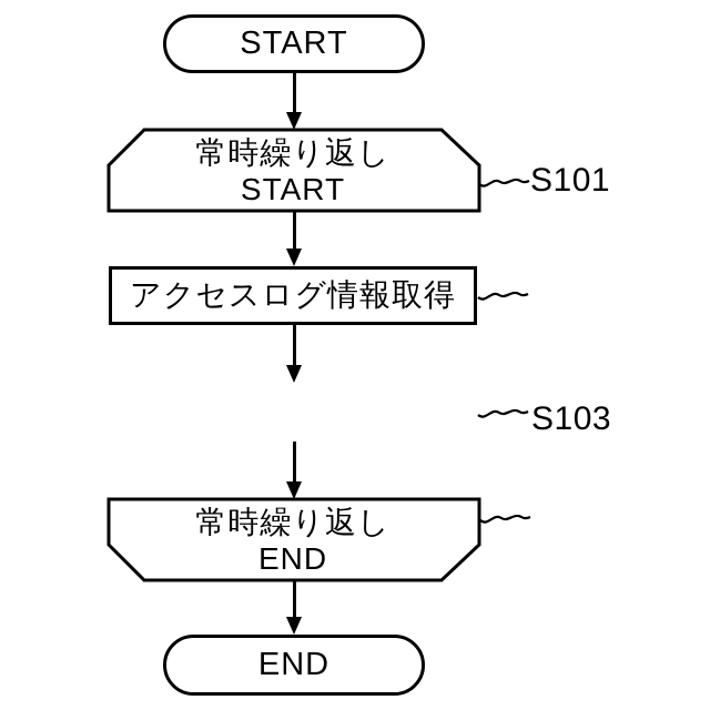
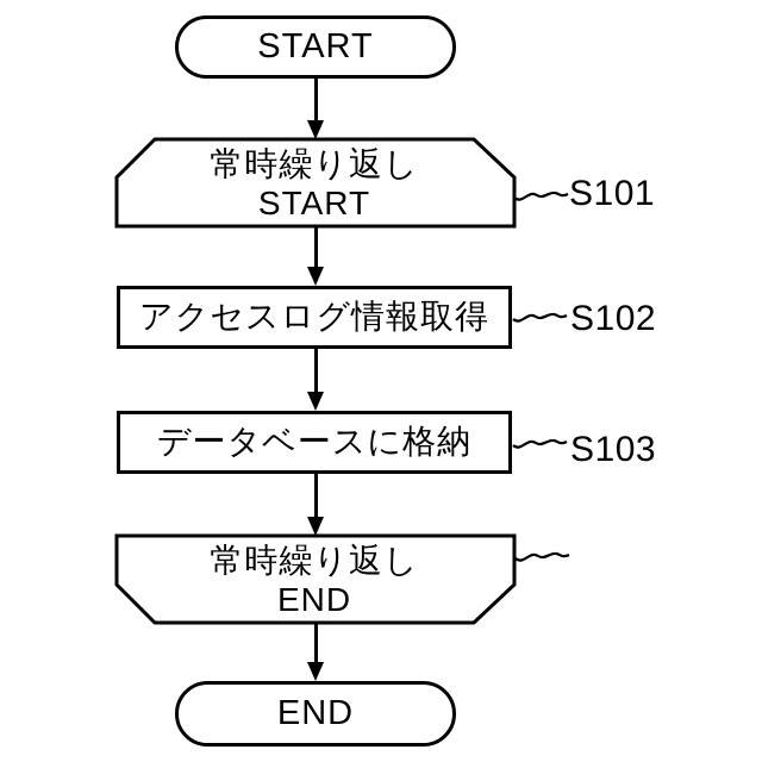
  START
  常時繰り返し
  START
  S101
  アクセスログ情報取得
+ S102
+ データベースに格納
  S103
  常時繰り返し
  END
  END
